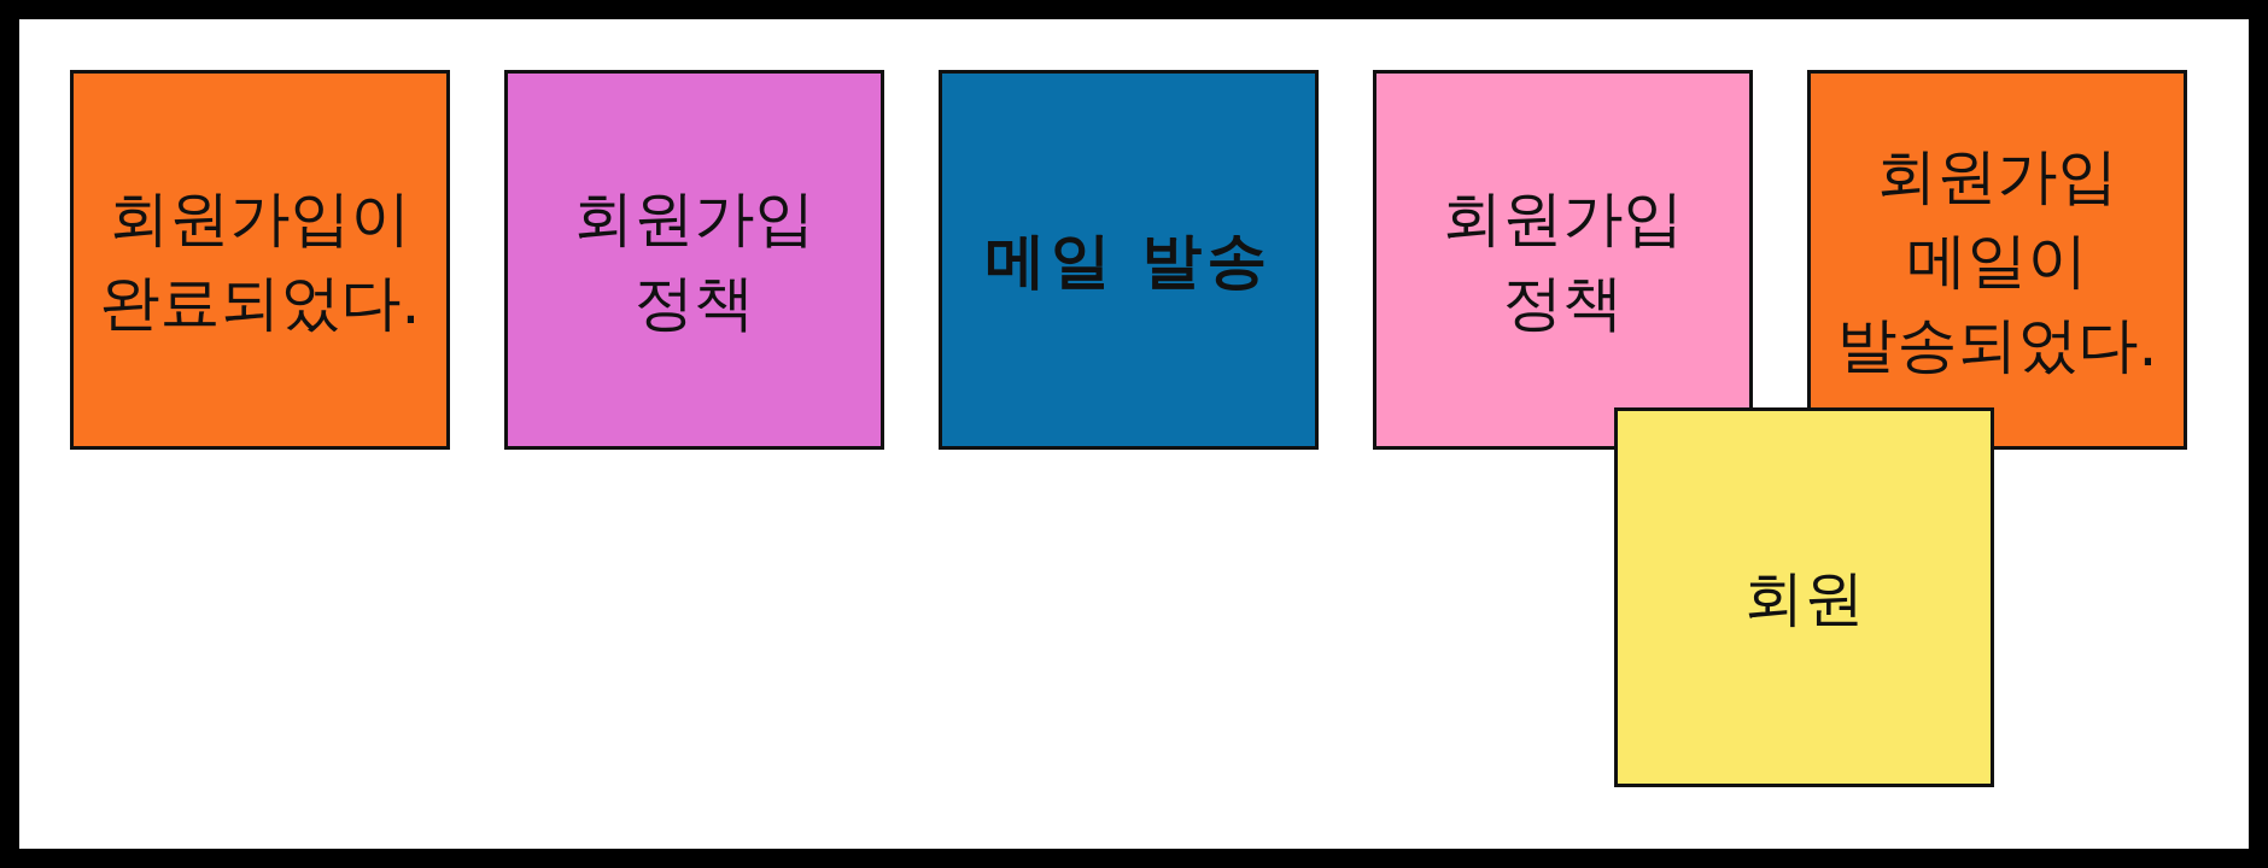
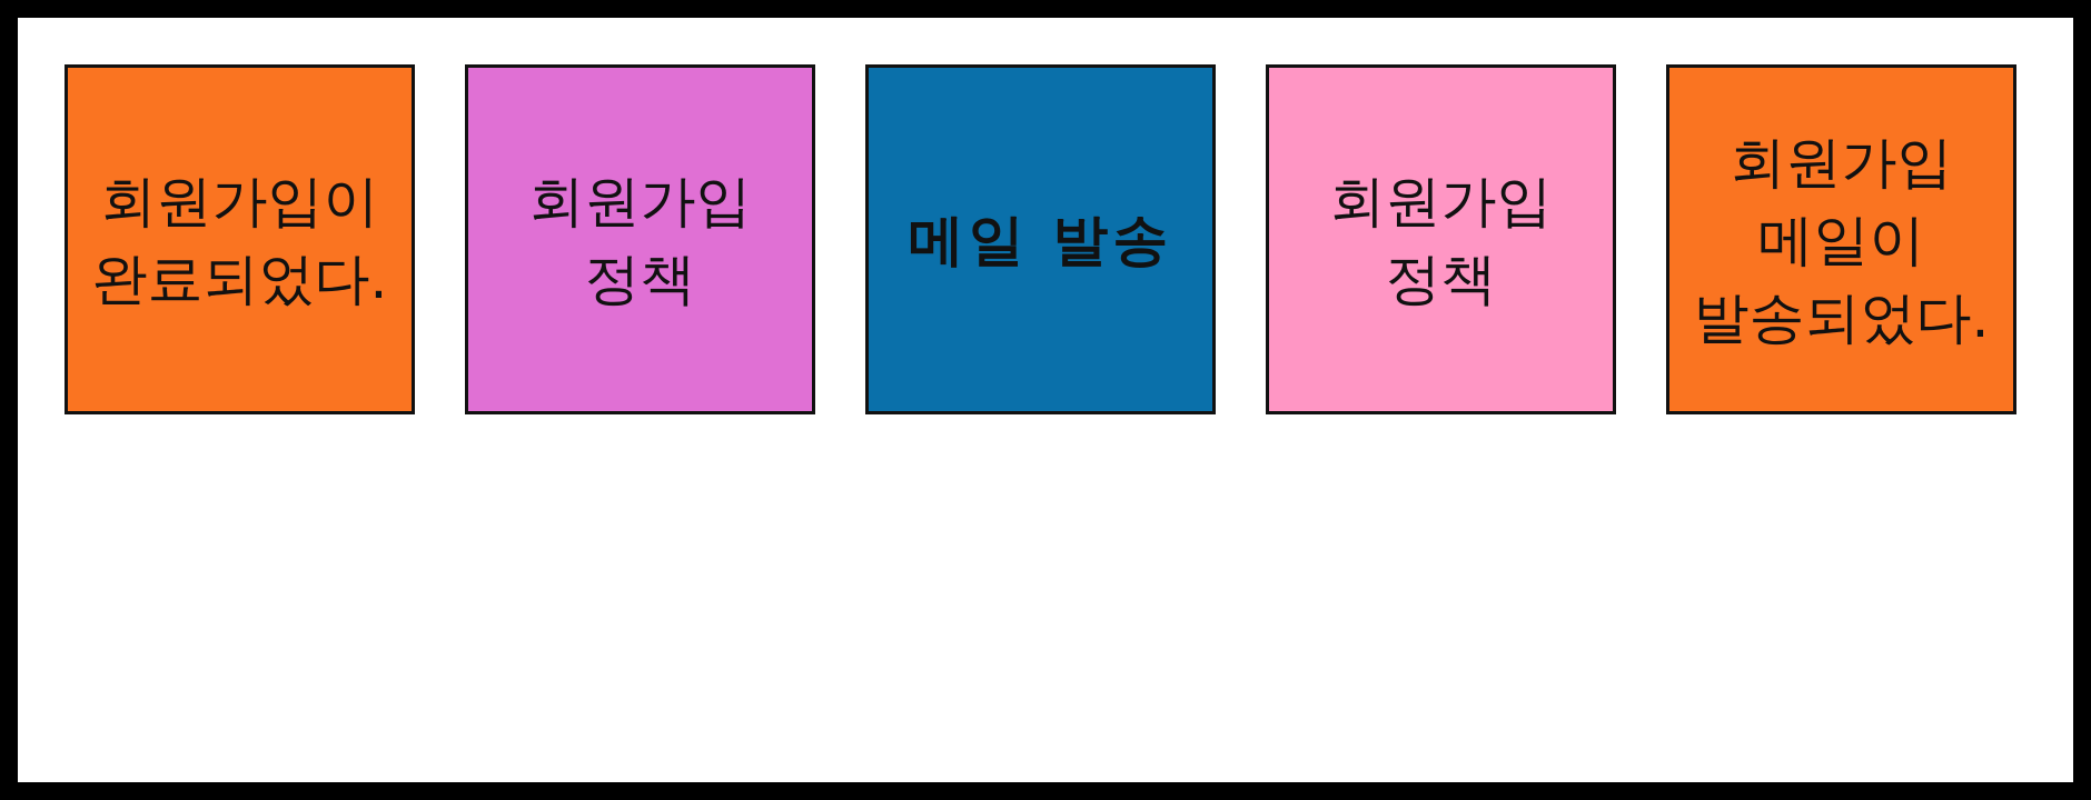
  회원가입이
  완료되었다.
  회원가입
  정책
  메일 발송
  회원가입
  정책
  회원가입
  메일이
  발송되었다.
- 회원
